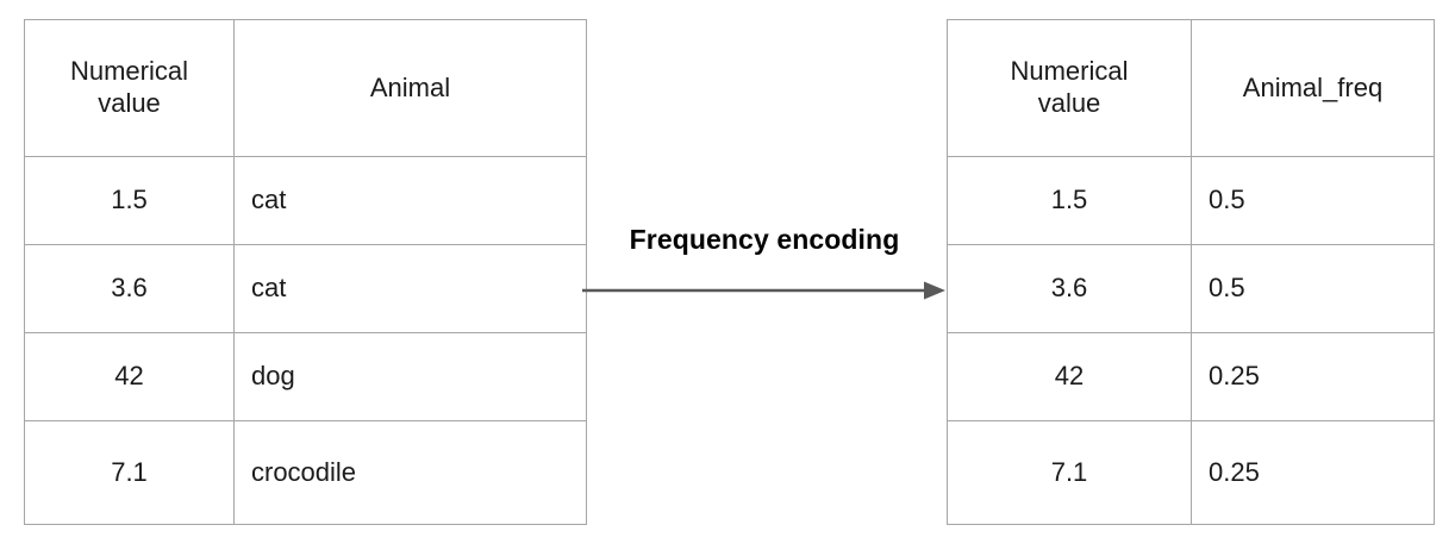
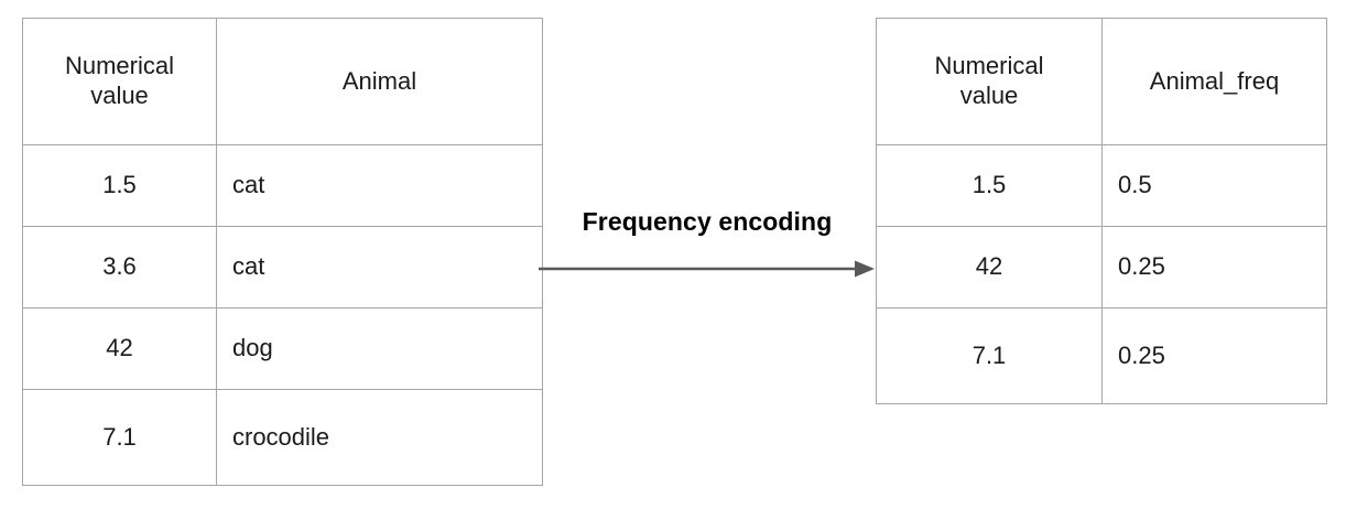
  Numerical value	Animal
  1.5	cat
  3.6	cat
  42	dog
  7.1	crocodile
  Frequency encoding
  Numerical value	Animal_freq
  1.5	0.5
- 3.6	0.5
  42	0.25
  7.1	0.25
